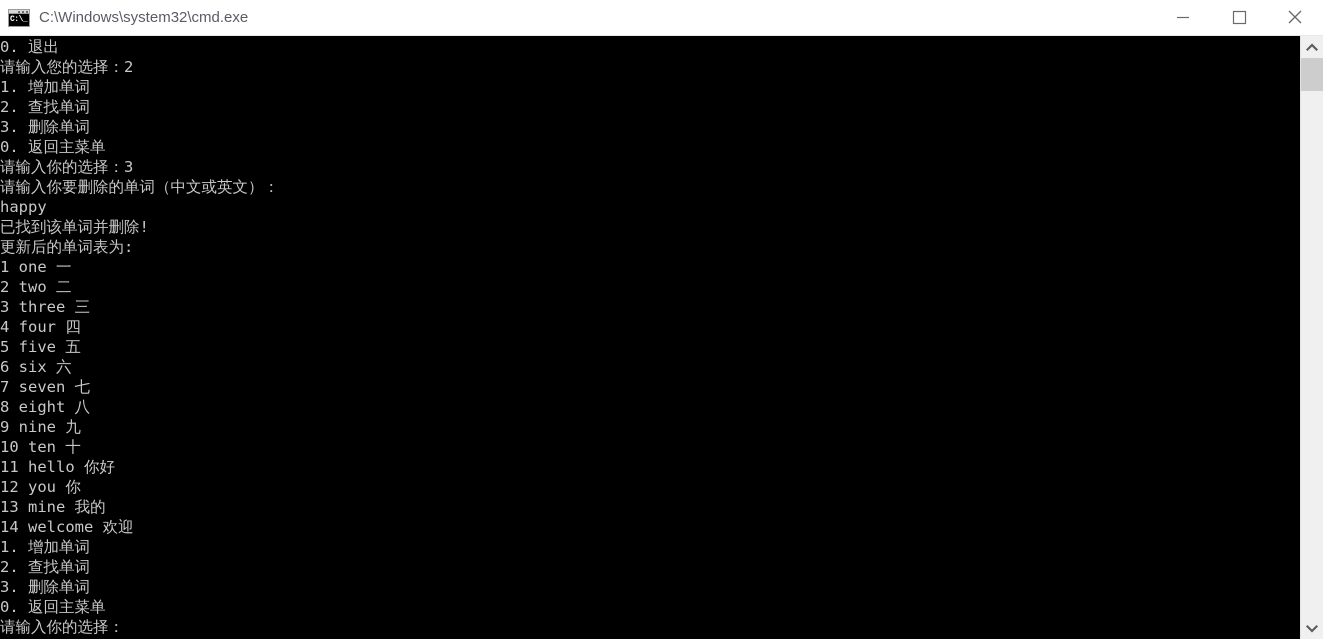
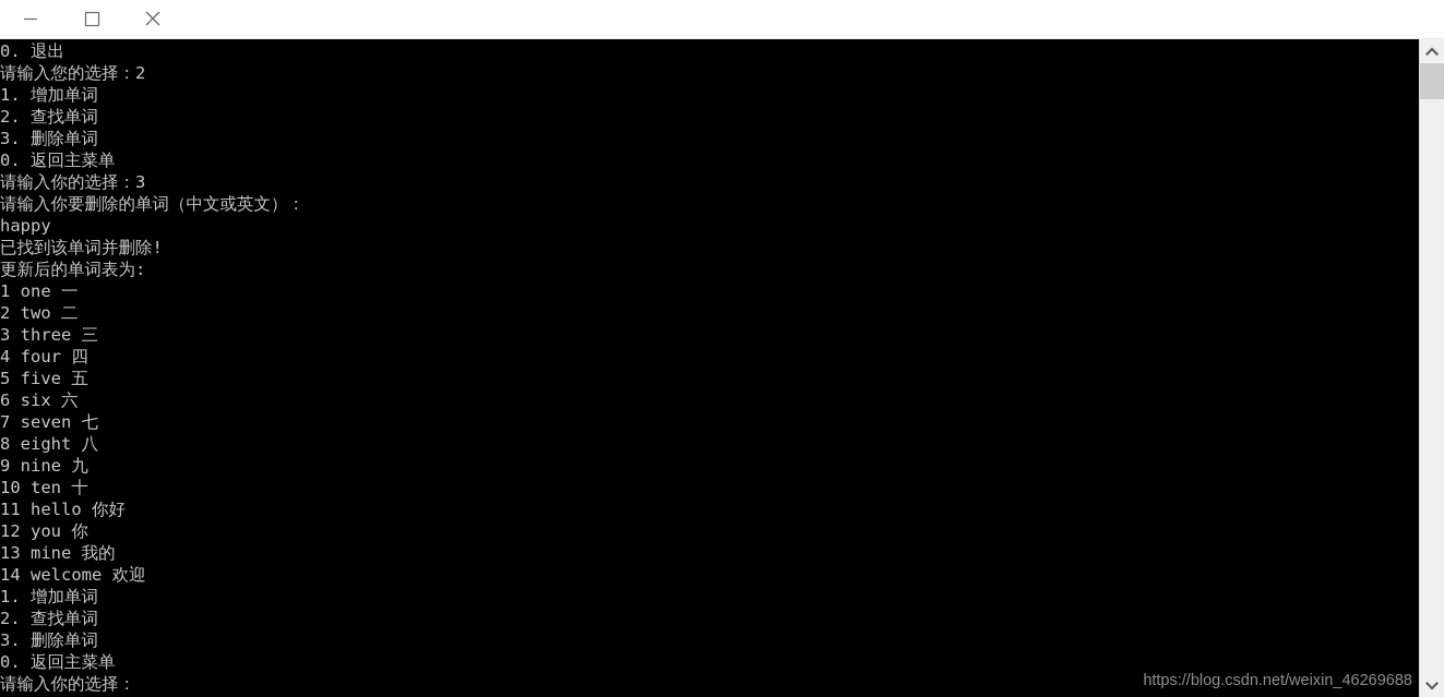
- C:\_
- C:\Windows\system32\cmd.exe
  0. 退出
  请输入您的选择：2
  1. 增加单词
  2. 查找单词
  3. 删除单词
  0. 返回主菜单
  请输入你的选择：3
  请输入你要删除的单词（中文或英文）：
  happy
  已找到该单词并删除!
  更新后的单词表为:
  1 one 一
  2 two 二
  3 three 三
  4 four 四
  5 five 五
  6 six 六
  7 seven 七
  8 eight 八
  9 nine 九
  10 ten 十
  11 hello 你好
  12 you 你
  13 mine 我的
  14 welcome 欢迎
  1. 增加单词
  2. 查找单词
  3. 删除单词
  0. 返回主菜单
  请输入你的选择：
+ https://blog.csdn.net/weixin_46269688
